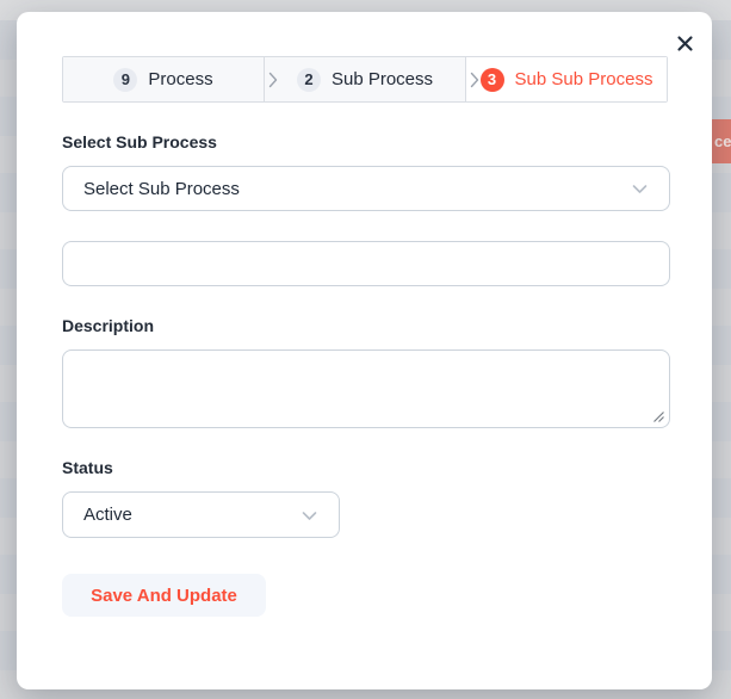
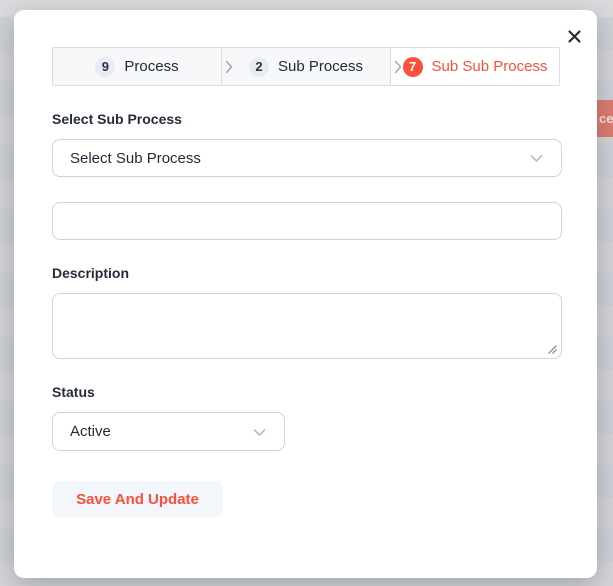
  ce
  9
  Process
  2
  Sub Process
- 3
+ 7
  Sub Sub Process
  Select Sub Process
  Select Sub Process
  Description
  Status
  Active
  Save And Update
